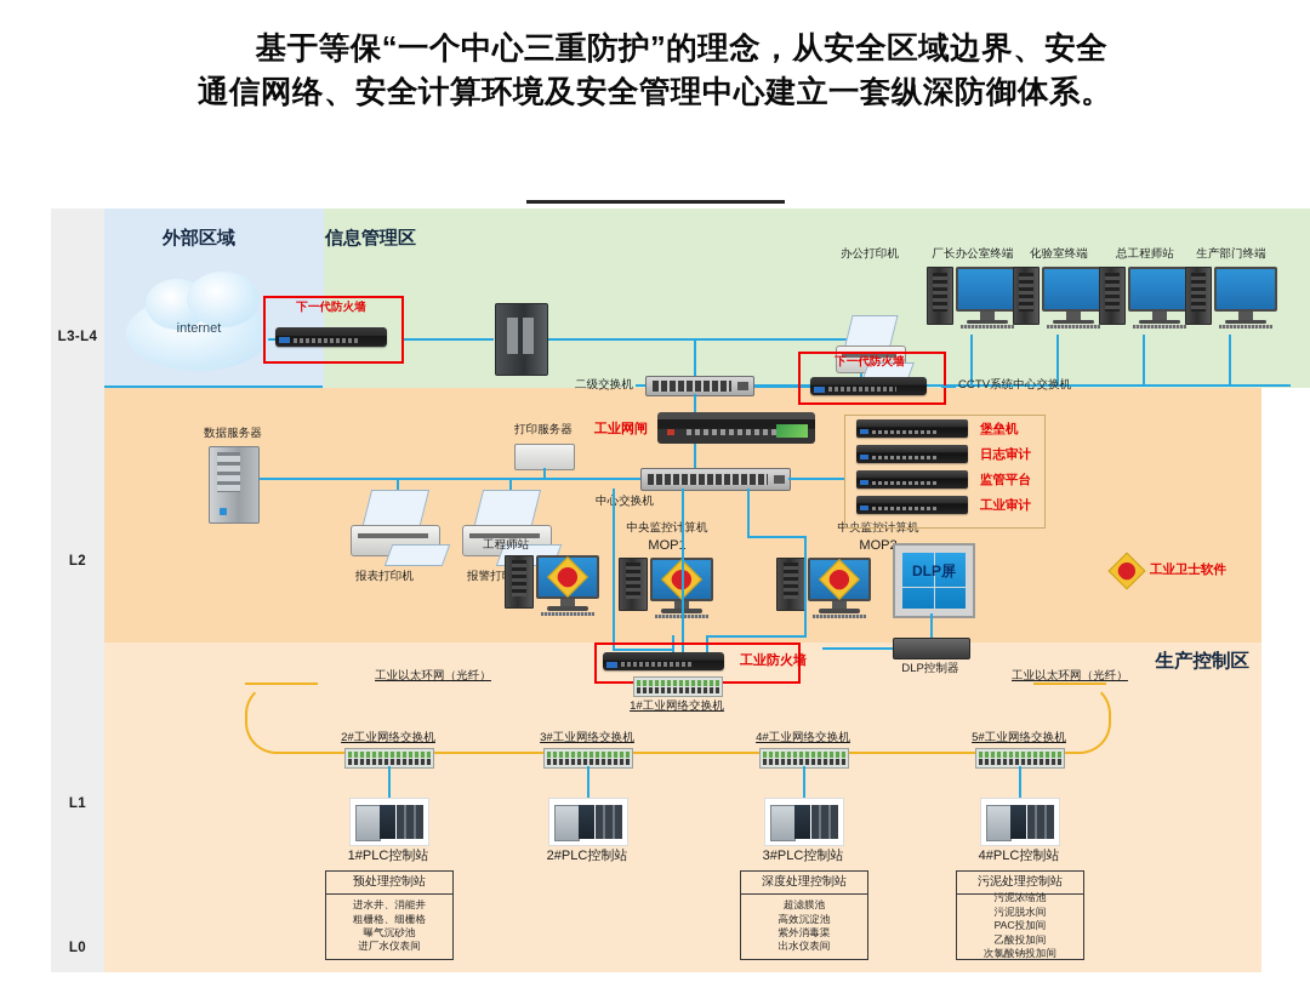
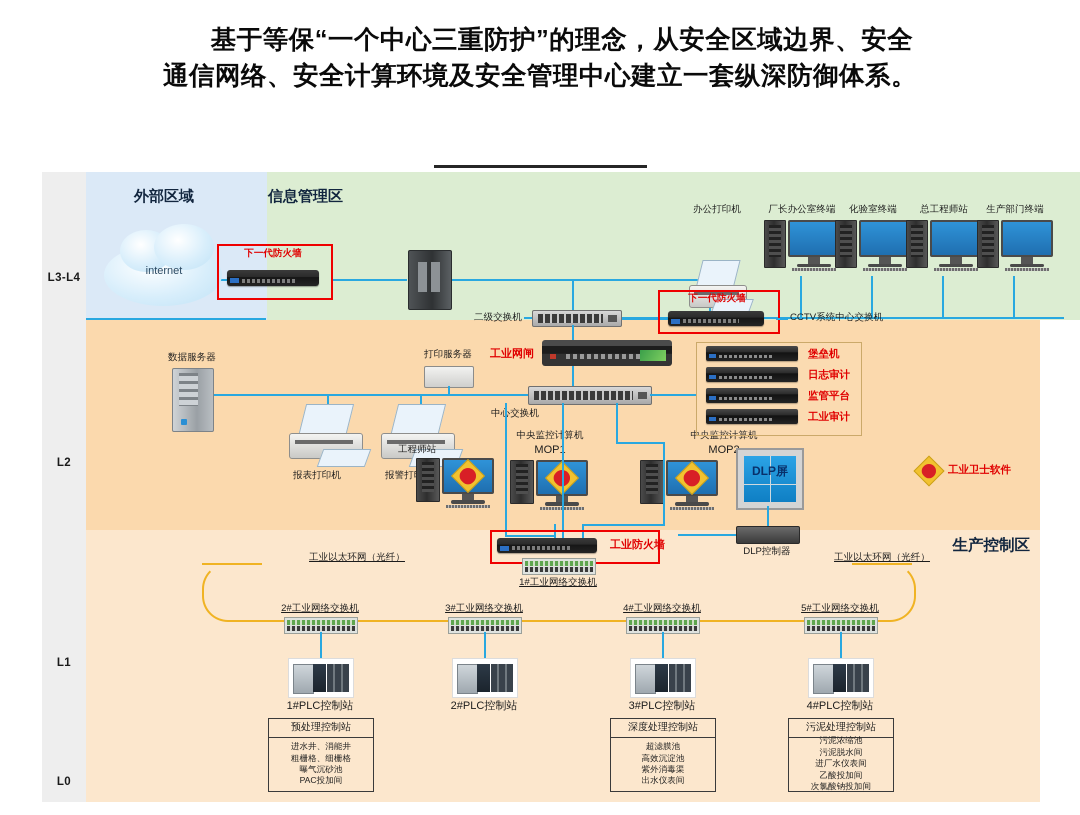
  基于等保“一个中心三重防护”的理念，从安全区域边界、安全
  通信网络、安全计算环境及安全管理中心建立一套纵深防御体系。
  L3-L4
  L2
  L1
  L0
  外部区域
  信息管理区
  生产控制区
  internet
  下一代防火墙
  办公打印机
  厂长办公室终端
  化验室终端
  总工程师站
  生产部门终端
  二级交换机
  下一代防火墙
  CCTV系统中心交换机
  工业网闸
  中交换机
  数据服务器
  打印服务器
  报表打印机
  工程师站
  中央监控计算机
  MOP
  中央监控计算机
  MOP
  堡垒机
  日志审计
  监管平台
  工业审计
  DLP屏
  DLP控制器
  工业卫士软件
  工业防火墙
  工业以太环网（光纤）
  工业以太环网（光纤）
  1#工业网络交换机
  2#工业网络交换机
  1#PLC控制站
  预处理控制站
  进水井、消能井
  粗栅格、细栅格
  曝气沉砂池
- 进厂水仪表间
+ PAC投加间
  3#工业网络交换机
  2#PLC控制站
  4#工业网络交换机
  3#PLC控制站
  深度处理控制站
  超滤膜池
  高效沉淀池
  紫外消毒渠
  出水仪表间
  5#工业网络交换机
  4#PLC控制站
  污泥处理控制站
  污泥浓缩池
  污泥脱水间
- PAC投加间
+ 进厂水仪表间
  乙酸投加间
  次氯酸钠投加间
